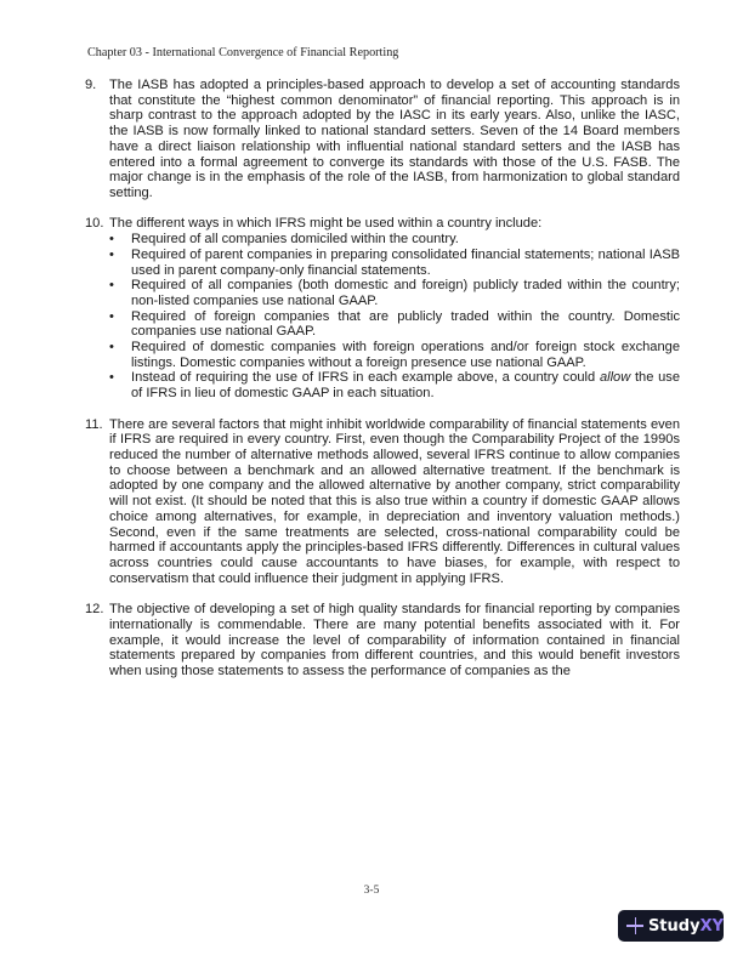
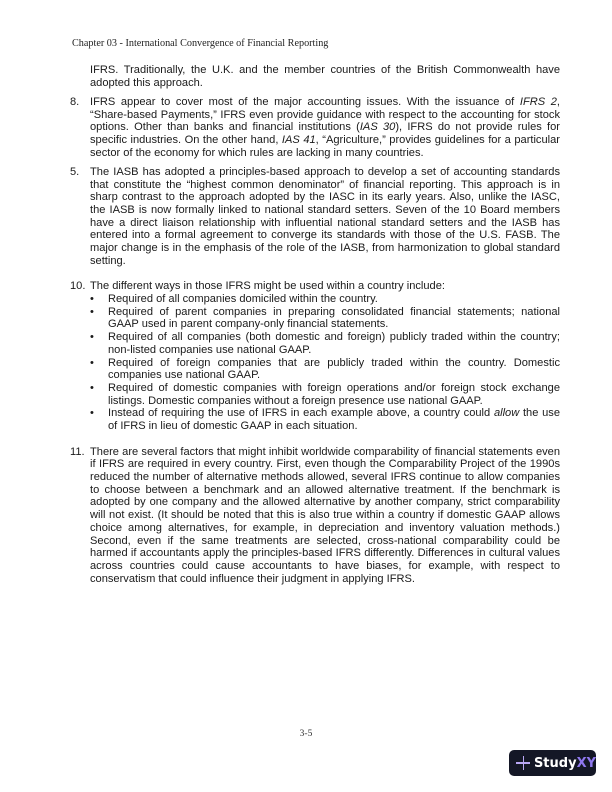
  Chapter 03 - International Convergence of Financial Reporting
+ IFRS. Traditionally, the U.K. and the member countries of the British Commonwealth have adopted this approach.
+ 8.
+ IFRS appear to cover most of the major accounting issues. With the issuance of IFRS 2, “Share-based Payments,” IFRS even provide guidance with respect to the accounting for stock options. Other than banks and financial institutions (IAS 30), IFRS do not provide rules for specific industries. On the other hand, IAS 41, “Agriculture,” provides guidelines for a particular sector of the economy for which rules are lacking in many countries.
- 9.
+ 5.
- The IASB has adopted a principles-based approach to develop a set of accounting standards that constitute the “highest common denominator” of financial reporting. This approach is in sharp contrast to the approach adopted by the IASC in its early years. Also, unlike the IASC, the IASB is now formally linked to national standard setters. Seven of the 14 Board members have a direct liaison relationship with influential national standard setters and the IASB has entered into a formal agreement to converge its standards with those of the U.S. FASB. The major change is in the emphasis of the role of the IASB, from harmonization to global standard setting.
+ The IASB has adopted a principles-based approach to develop a set of accounting standards that constitute the “highest common denominator” of financial reporting. This approach is in sharp contrast to the approach adopted by the IASC in its early years. Also, unlike the IASC, the IASB is now formally linked to national standard setters. Seven of the 10 Board members have a direct liaison relationship with influential national standard setters and the IASB has entered into a formal agreement to converge its standards with those of the U.S. FASB. The major change is in the emphasis of the role of the IASB, from harmonization to global standard setting.
  10.
- The different ways in which IFRS might be used within a country include:
+ The different ways in those IFRS might be used within a country include:
  •
  Required of all companies domiciled within the country.
  •
- Required of parent companies in preparing consolidated financial statements; national IASB used in parent company-only financial statements.
+ Required of parent companies in preparing consolidated financial statements; national GAAP used in parent company-only financial statements.
  •
  Required of all companies (both domestic and foreign) publicly traded within the country; non-listed companies use national GAAP.
  •
  Required of foreign companies that are publicly traded within the country. Domestic companies use national GAAP.
  •
  Required of domestic companies with foreign operations and/or foreign stock exchange listings. Domestic companies without a foreign presence use national GAAP.
  •
  Instead of requiring the use of IFRS in each example above, a country could allow the use of IFRS in lieu of domestic GAAP in each situation.
  11.
  There are several factors that might inhibit worldwide comparability of financial statements even if IFRS are required in every country. First, even though the Comparability Project of the 1990s reduced the number of alternative methods allowed, several IFRS continue to allow companies to choose between a benchmark and an allowed alternative treatment. If the benchmark is adopted by one company and the allowed alternative by another company, strict comparability will not exist. (It should be noted that this is also true within a country if domestic GAAP allows choice among alternatives, for example, in depreciation and inventory valuation methods.) Second, even if the same treatments are selected, cross-national comparability could be harmed if accountants apply the principles-based IFRS differently. Differences in cultural values across countries could cause accountants to have biases, for example, with respect to conservatism that could influence their judgment in applying IFRS.
- 12.
- The objective of developing a set of high quality standards for financial reporting by companies internationally is commendable. There are many potential benefits associated with it. For example, it would increase the level of comparability of information contained in financial statements prepared by companies from different countries, and this would benefit investors when using those statements to assess the performance of companies as the
  3-5
  Study
  XY
